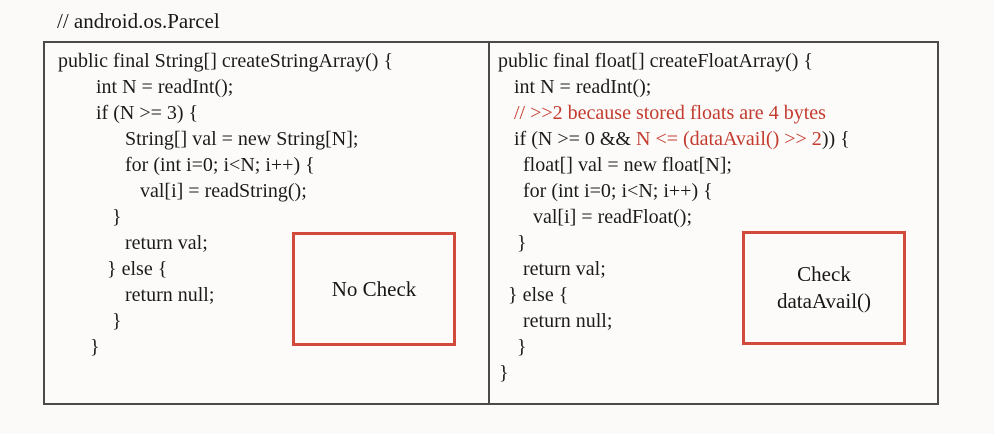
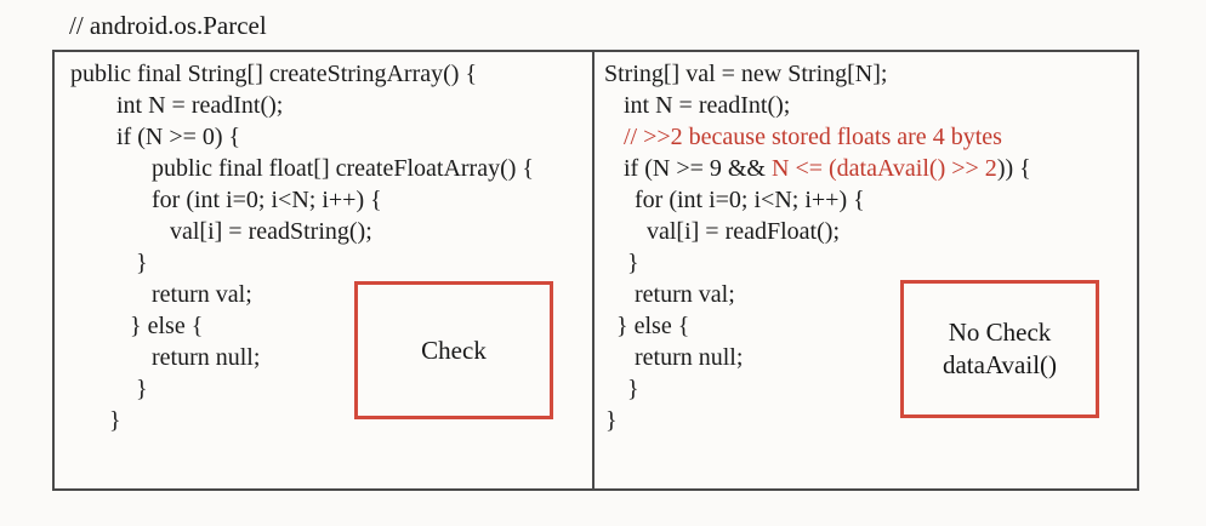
  // android.os.Parcel
  public final String[] createStringArray() {
  int N = readInt();
- if (N >= 3) {
+ if (N >= 0) {
- String[] val = new String[N];
+ public final float[] createFloatArray() {
  for (int i=0; i<N; i++) {
  val[i] = readString();
  }
  return val;
  } else {
  return null;
  }
  }
- No Check
+ Check
- public final float[] createFloatArray() {
+ String[] val = new String[N];
  int N = readInt();
  // >>2 because stored floats are 4 bytes
- if (N >= 0 && N <= (dataAvail() >> 2)) {
+ if (N >= 9 && N <= (dataAvail() >> 2)) {
- float[] val = new float[N];
  for (int i=0; i<N; i++) {
  val[i] = readFloat();
  }
  return val;
  } else {
  return null;
  }
  }
- Check
+ No Check
  dataAvail()
